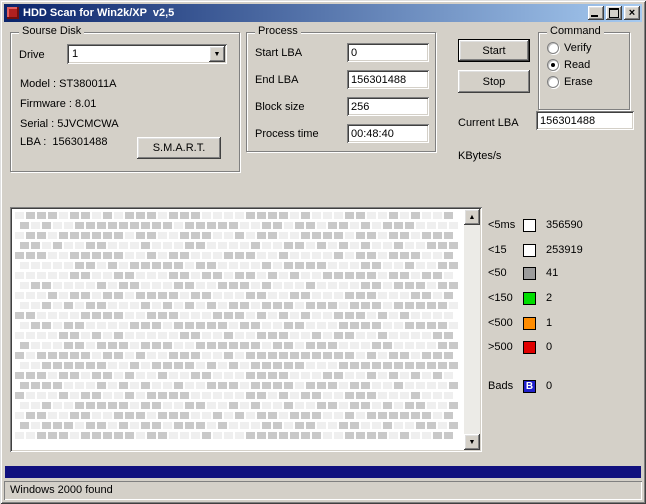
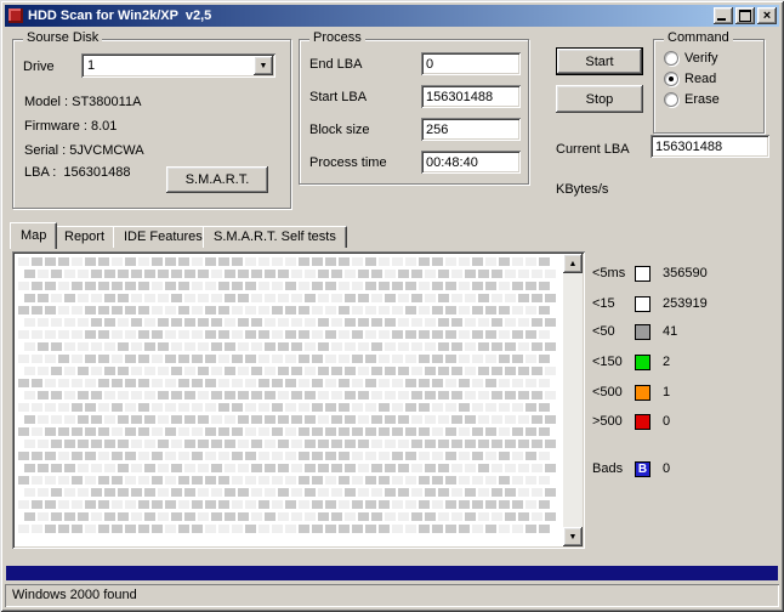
  HDD Scan for Win2k/XP v2,5
  ×
  Sourse Disk
  Drive
  1
  Model : ST380011A
  Firmware : 8.01
  Serial : 5JVCMCWA
  LBA : 156301488
  S.M.A.R.T.
  Process
- Start LBA
+ End LBA
  0
- End LBA
+ Start LBA
  156301488
  Block size
  256
  Process time
  00:48:40
  Start
  Stop
  Command
  Verify
  Read
  Erase
  Current LBA
  156301488
  KBytes/s
+ Map
+ Report
+ IDE Features
+ S.M.A.R.T. Self tests
  <5ms
  356590
  <15
  253919
  <50
  41
  <150
  2
  <500
  1
  >500
  0
  Bads
  B
  0
  Windows 2000 found
